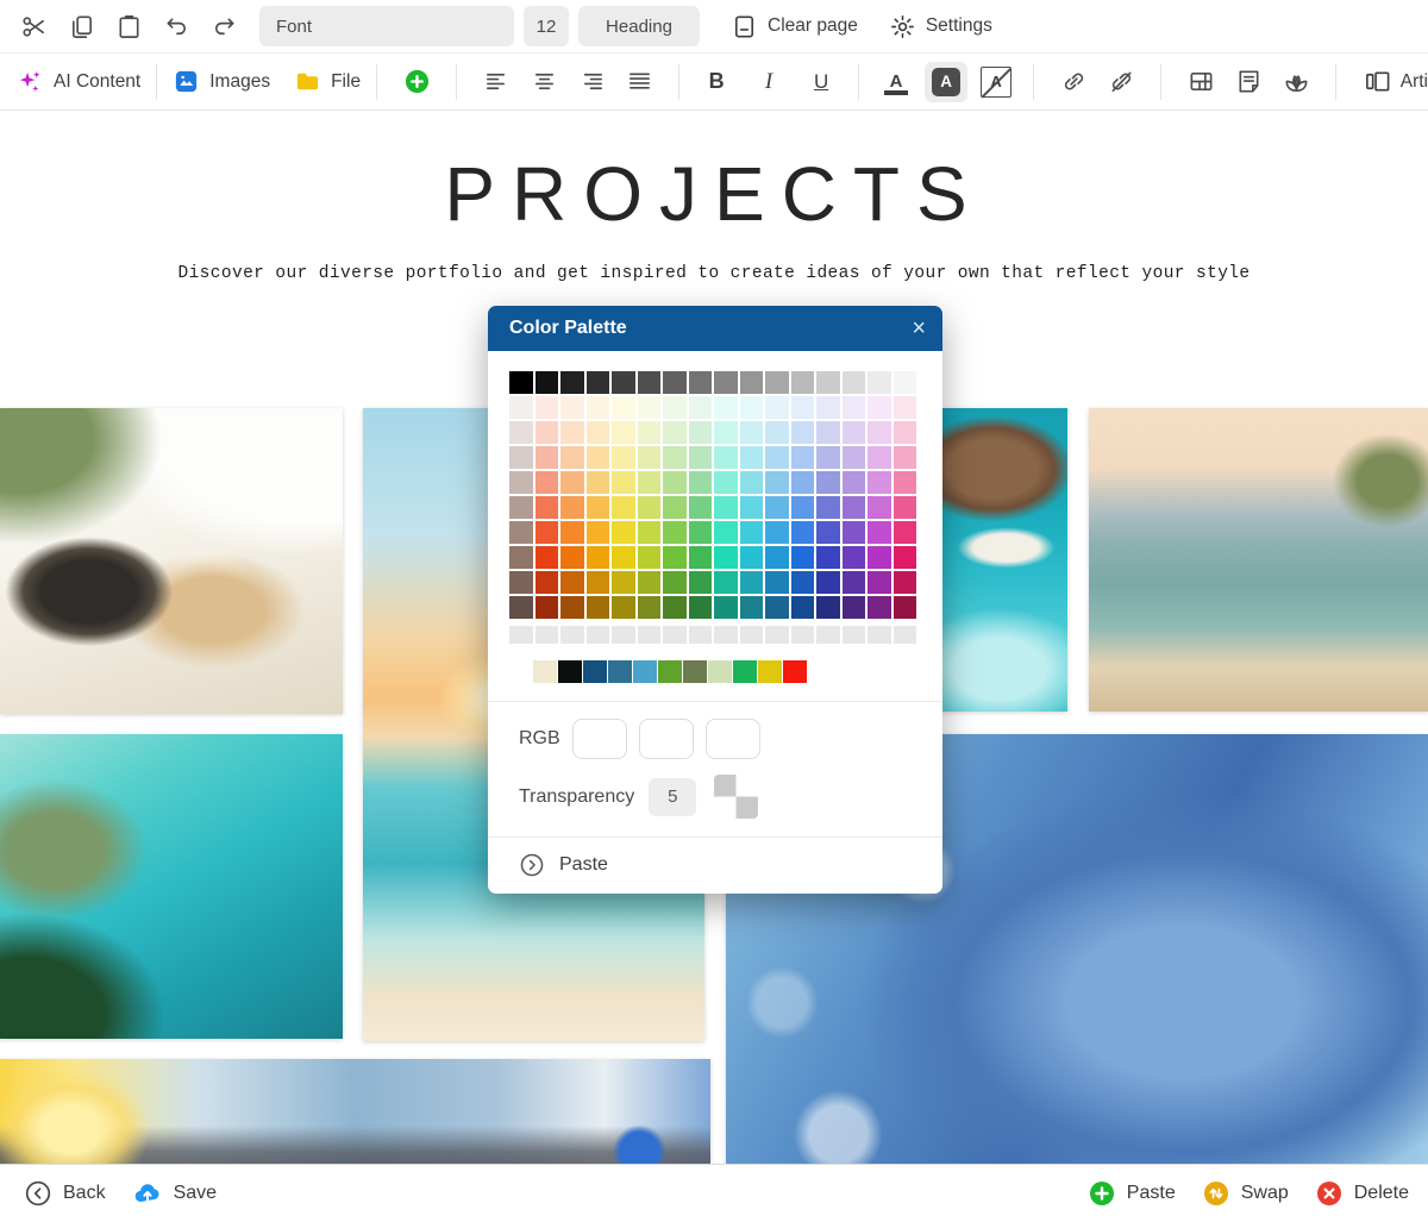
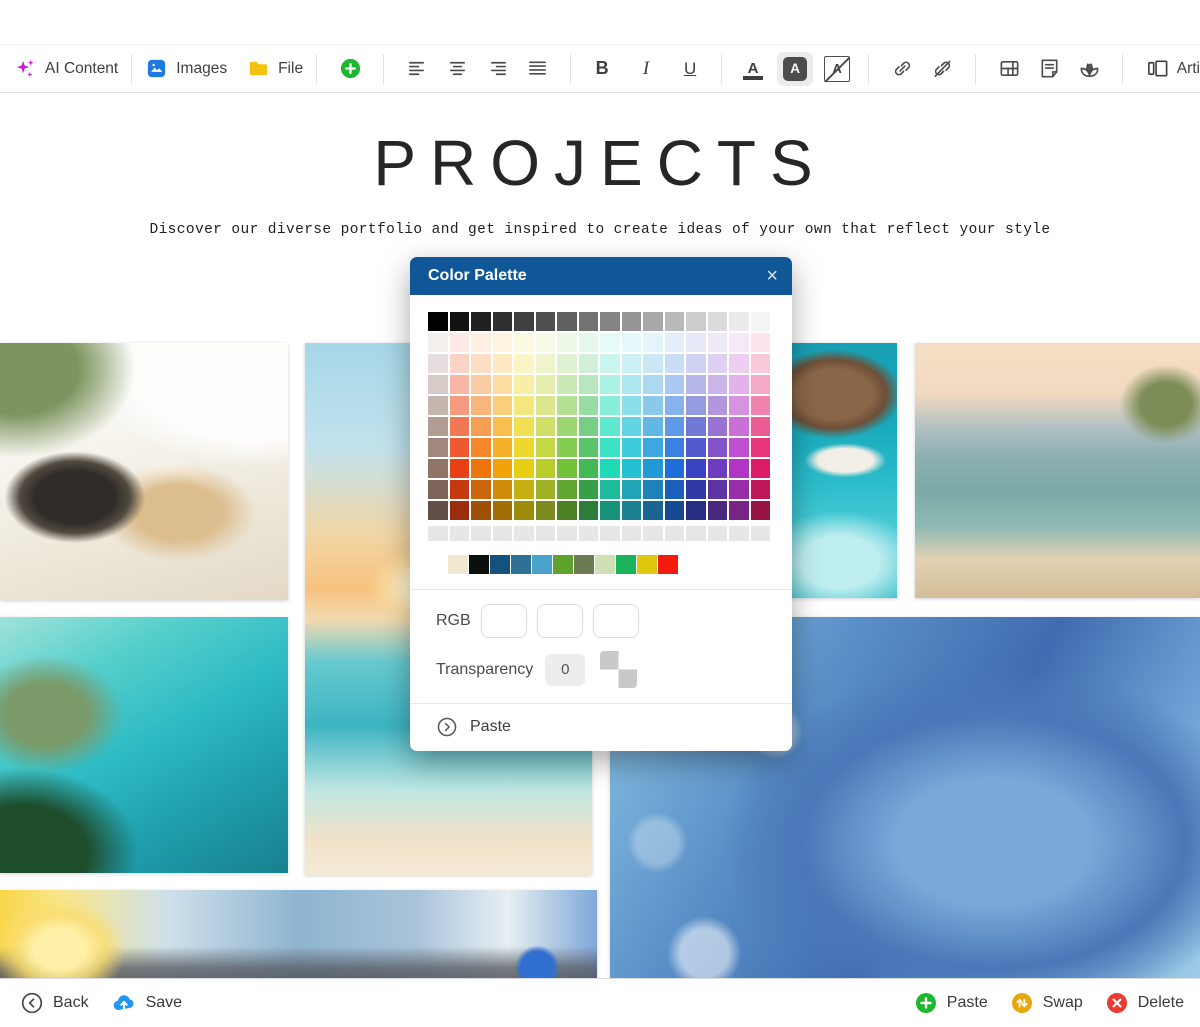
- Font
- 12
- Heading
- Clear page
- Settings
  AI Content
  Images
  File
  B
  I
  U
  A
  A
  Arti
  PROJECTS
  Discover our diverse portfolio and get inspired to create ideas of your own that reflect your style
  Color Palette
  ×
  RGB
  Transparency
- 5
+ 0
  Paste
  Back
  Save
  Paste
  Swap
  Delete
